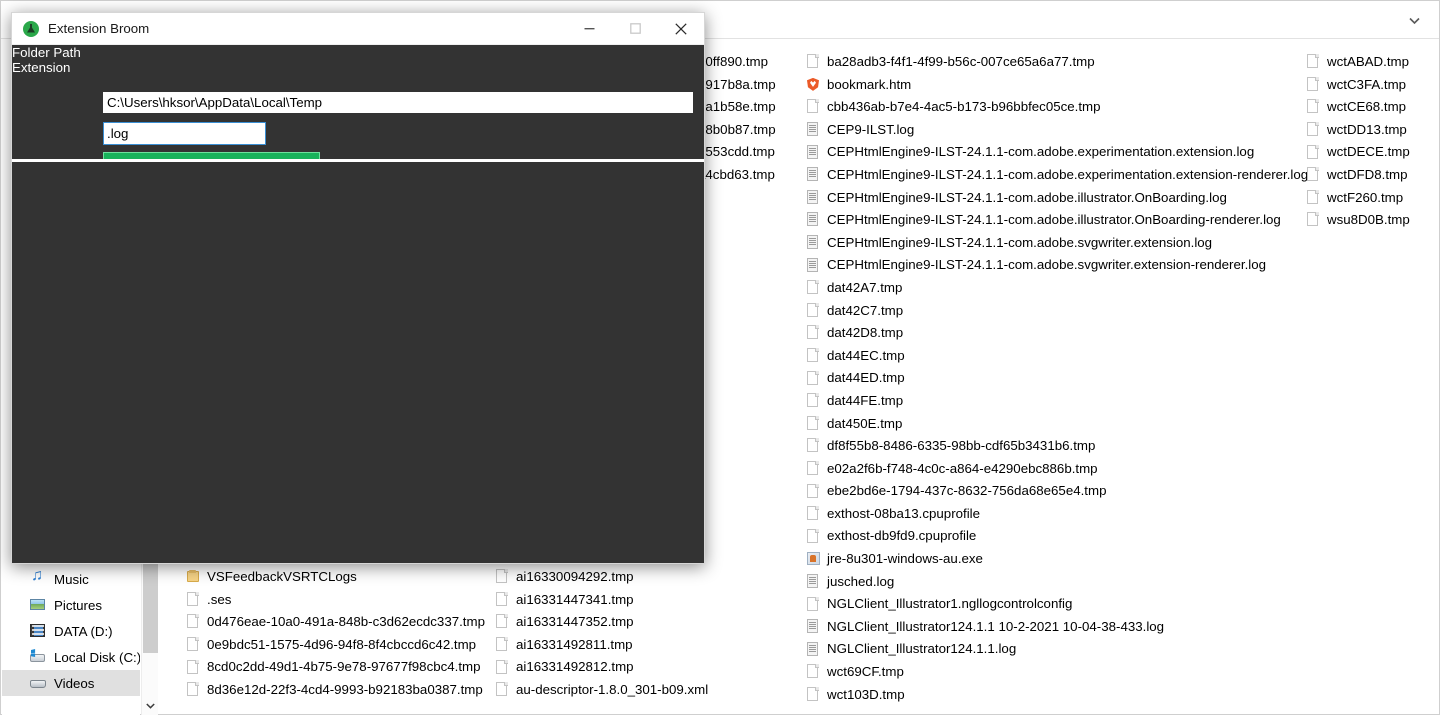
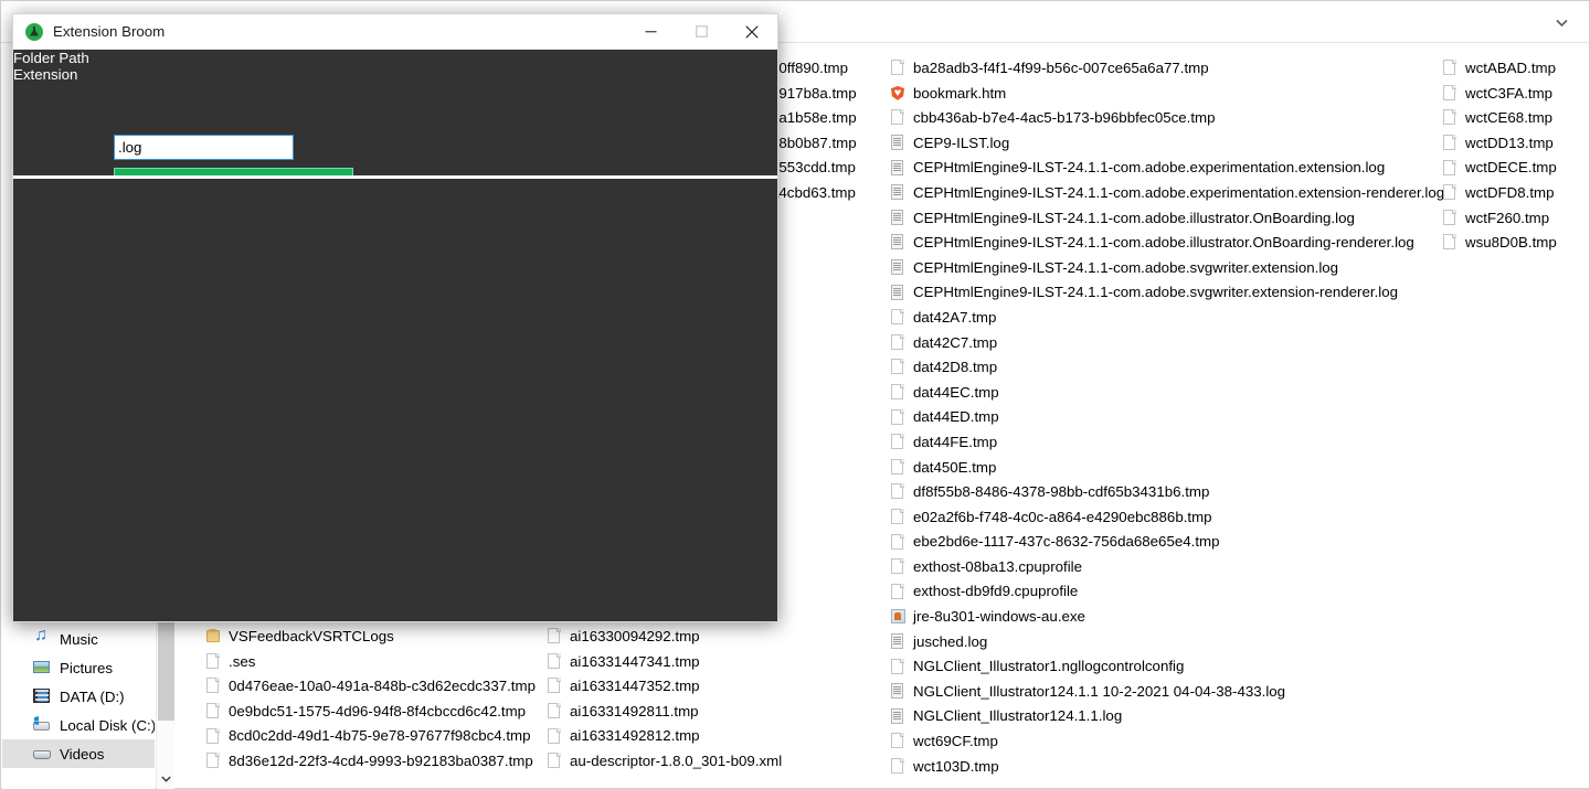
  VSFeedbackVSRTCLogs
  .ses
  0d476eae-10a0-491a-848b-c3d62ecdc337.tmp
  0e9bdc51-1575-4d96-94f8-8f4cbccd6c42.tmp
  8cd0c2dd-49d1-4b75-9e78-97677f98cbc4.tmp
  8d36e12d-22f3-4cd4-9993-b92183ba0387.tmp
  0ff890.tmp
  917b8a.tmp
  a1b58e.tmp
  8b0b87.tmp
  553cdd.tmp
  4cbd63.tmp
  ai16330094292.tmp
  ai16331447341.tmp
  ai16331447352.tmp
  ai16331492811.tmp
  ai16331492812.tmp
  au-descriptor-1.8.0_301-b09.xml
  ba28adb3-f4f1-4f99-b56c-007ce65a6a77.tmp
  bookmark.htm
  cbb436ab-b7e4-4ac5-b173-b96bbfec05ce.tmp
  CEP9-ILST.log
  CEPHtmlEngine9-ILST-24.1.1-com.adobe.experimentation.extension.log
  CEPHtmlEngine9-ILST-24.1.1-com.adobe.experimentation.extension-renderer.log
  CEPHtmlEngine9-ILST-24.1.1-com.adobe.illustrator.OnBoarding.log
  CEPHtmlEngine9-ILST-24.1.1-com.adobe.illustrator.OnBoarding-renderer.log
  CEPHtmlEngine9-ILST-24.1.1-com.adobe.svgwriter.extension.log
  CEPHtmlEngine9-ILST-24.1.1-com.adobe.svgwriter.extension-renderer.log
  dat42A7.tmp
  dat42C7.tmp
  dat42D8.tmp
  dat44EC.tmp
  dat44ED.tmp
  dat44FE.tmp
  dat450E.tmp
- df8f55b8-8486-6335-98bb-cdf65b3431b6.tmp
+ df8f55b8-8486-4378-98bb-cdf65b3431b6.tmp
  e02a2f6b-f748-4c0c-a864-e4290ebc886b.tmp
- ebe2bd6e-1794-437c-8632-756da68e65e4.tmp
+ ebe2bd6e-1117-437c-8632-756da68e65e4.tmp
  exthost-08ba13.cpuprofile
  exthost-db9fd9.cpuprofile
  jre-8u301-windows-au.exe
  jusched.log
  NGLClient_Illustrator1.ngllogcontrolconfig
- NGLClient_Illustrator124.1.1 10-2-2021 10-04-38-433.log
+ NGLClient_Illustrator124.1.1 10-2-2021 04-04-38-433.log
  NGLClient_Illustrator124.1.1.log
  wct69CF.tmp
  wct103D.tmp
  wctABAD.tmp
  wctC3FA.tmp
  wctCE68.tmp
  wctDD13.tmp
  wctDECE.tmp
  wctDFD8.tmp
  wctF260.tmp
  wsu8D0B.tmp
  Music
  Pictures
  DATA (D:)
  Local Disk (C:)
  Videos
  Extension Broom
  Folder Path
- C:\Users\hksor\AppData\Local\Temp
  Extension
  .log
